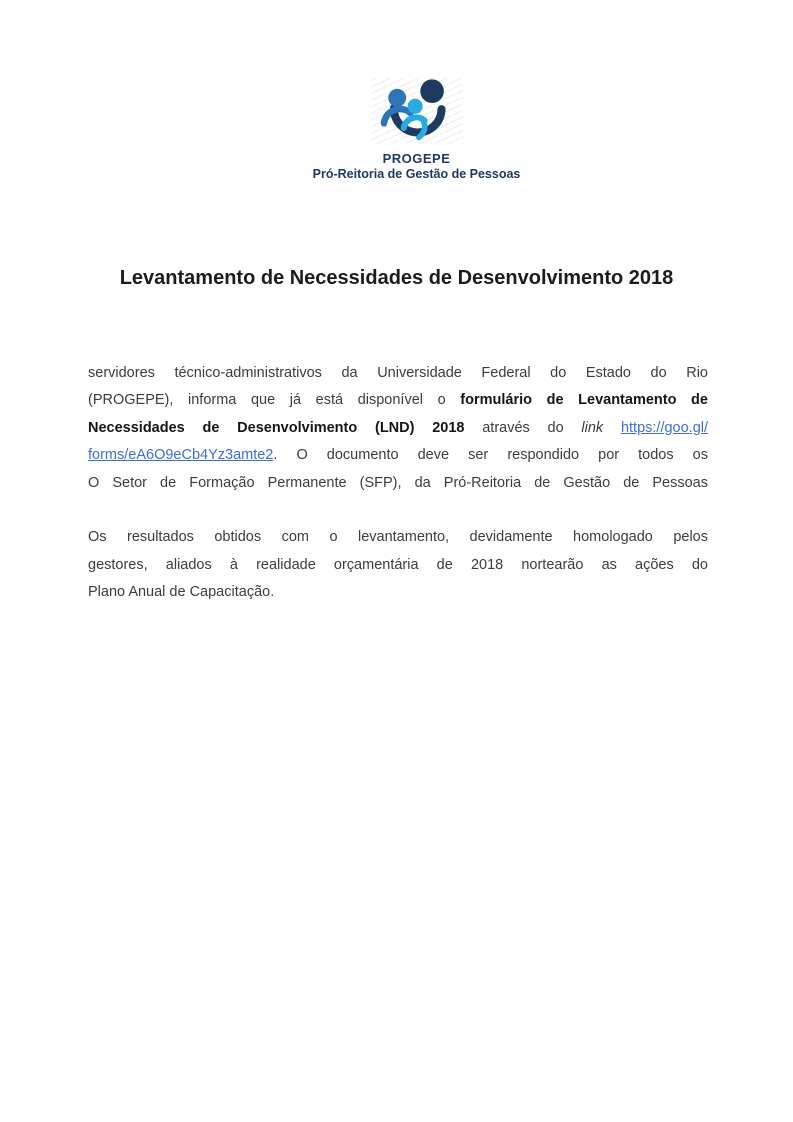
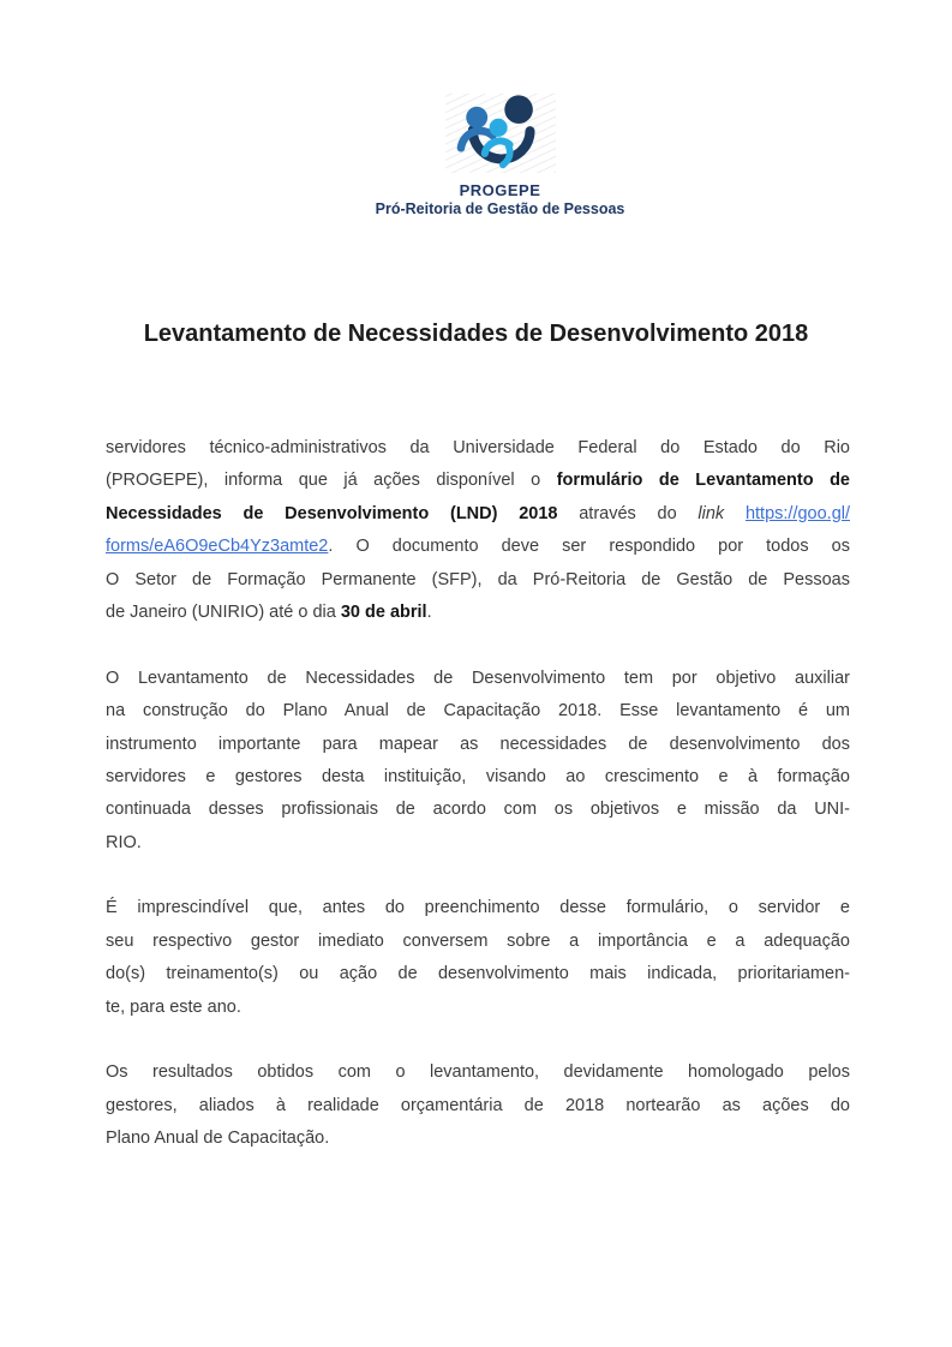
  PROGEPE
  Pró-Reitoria de Gestão de Pessoas
  Levantamento de Necessidades de Desenvolvimento 2018
  servidores técnico-administrativos da Universidade Federal do Estado do Rio
- (PROGEPE), informa que já está disponível o formulário de Levantamento de
+ (PROGEPE), informa que já ações disponível o formulário de Levantamento de
  Necessidades de Desenvolvimento (LND) 2018 através do link https://goo.gl/
  forms/eA6O9eCb4Yz3amte2. O documento deve ser respondido por todos os
  O Setor de Formação Permanente (SFP), da Pró-Reitoria de Gestão de Pessoas
+ de Janeiro (UNIRIO) até o dia 30 de abril.
+ O Levantamento de Necessidades de Desenvolvimento tem por objetivo auxiliar
+ na construção do Plano Anual de Capacitação 2018. Esse levantamento é um
+ instrumento importante para mapear as necessidades de desenvolvimento dos
+ servidores e gestores desta instituição, visando ao crescimento e à formação
+ continuada desses profissionais de acordo com os objetivos e missão da UNI-
+ RIO.
+ É imprescindível que, antes do preenchimento desse formulário, o servidor e
+ seu respectivo gestor imediato conversem sobre a importância e a adequação
+ do(s) treinamento(s) ou ação de desenvolvimento mais indicada, prioritariamen-
+ te, para este ano.
  Os resultados obtidos com o levantamento, devidamente homologado pelos
  gestores, aliados à realidade orçamentária de 2018 nortearão as ações do
  Plano Anual de Capacitação.
